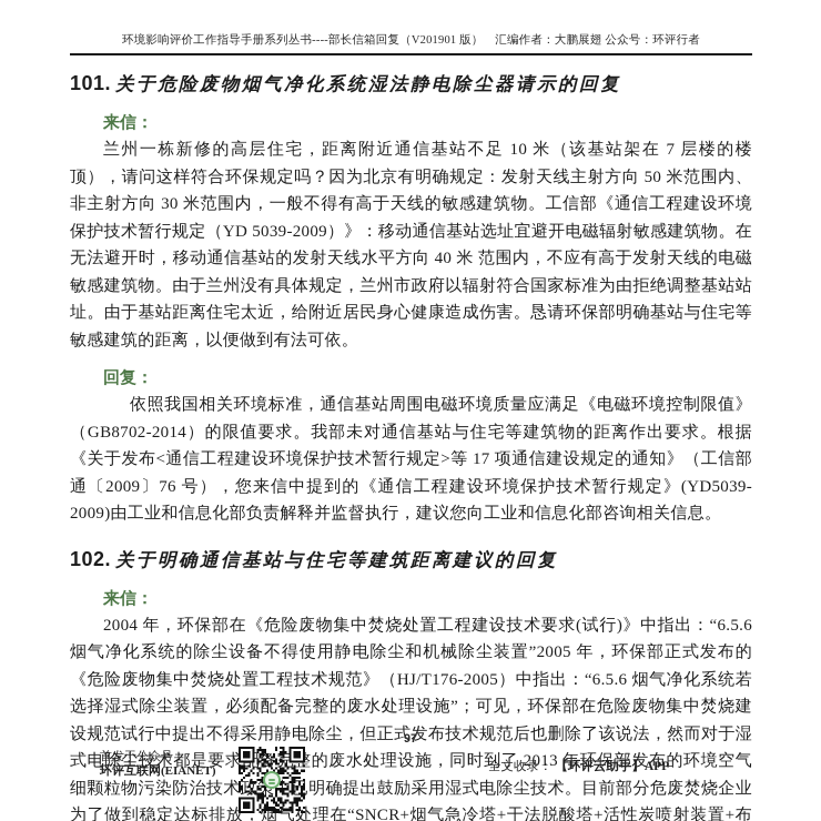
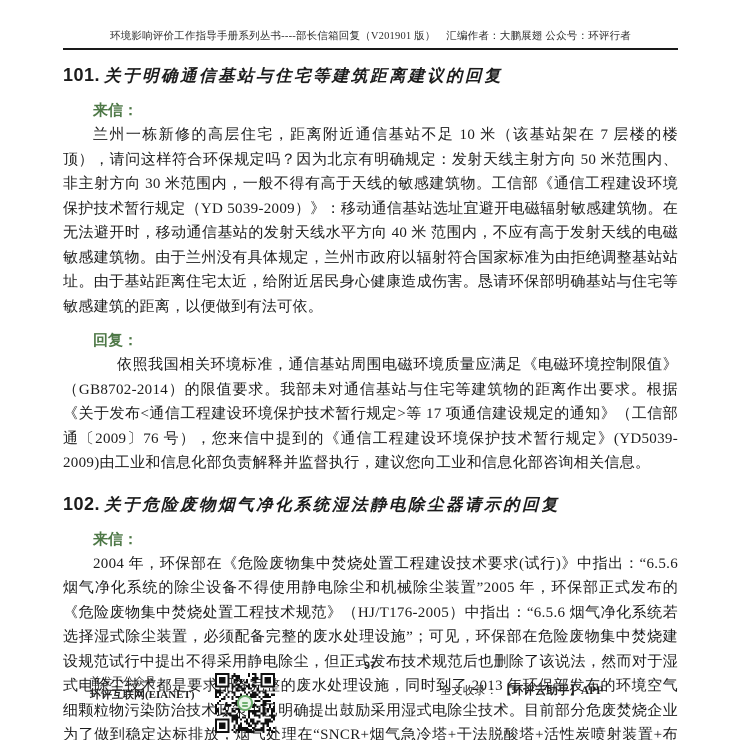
  环境影响评价工作指导手册系列丛书----部长信箱回复（V201901 版） 汇编作者：大鹏展翅 公众号：环评行者
- 101. 关于危险废物烟气净化系统湿法静电除尘器请示的回复
+ 101. 关于明确通信基站与住宅等建筑距离建议的回复
  来信：
  兰州一栋新修的高层住宅，距离附近通信基站不足 10 米（该基站架在 7 层楼的楼顶），请问这样符合环保规定吗？因为北京有明确规定：发射天线主射方向 50 米范围内、非主射方向 30 米范围内，一般不得有高于天线的敏感建筑物。工信部《通信工程建设环境保护技术暂行规定（YD 5039-2009）》：移动通信基站选址宜避开电磁辐射敏感建筑物。在无法避开时，移动通信基站的发射天线水平方向 40 米 范围内，不应有高于发射天线的电磁敏感建筑物。由于兰州没有具体规定，兰州市政府以辐射符合国家标准为由拒绝调整基站站址。由于基站距离住宅太近，给附近居民身心健康造成伤害。恳请环保部明确基站与住宅等敏感建筑的距离，以便做到有法可依。
  回复：
  依照我国相关环境标准，通信基站周围电磁环境质量应满足《电磁环境控制限值》（GB8702-2014）的限值要求。我部未对通信基站与住宅等建筑物的距离作出要求。根据《关于发布<通信工程建设环境保护技术暂行规定>等 17 项通信建设规定的通知》（工信部通〔2009〕76 号），您来信中提到的《通信工程建设环境保护技术暂行规定》(YD5039-2009)由工业和信息化部负责解释并监督执行，建议您向工业和信息化部咨询相关信息。
- 102. 关于明确通信基站与住宅等建筑距离建议的回复
+ 102. 关于危险废物烟气净化系统湿法静电除尘器请示的回复
  来信：
  2004 年，环保部在《危险废物集中焚烧处置工程建设技术要求(试行)》中指出：“6.5.6 烟气净化系统的除尘设备不得使用静电除尘和机械除尘装置”2005 年，环保部正式发布的《危险废物集中焚烧处置工程技术规范》（HJ/T176-2005）中指出：“6.5.6 烟气净化系统若选择湿式除尘装置，必须配备完整的废水处理设施”；可见，环保部在危险废物集中焚烧建设规范试行中提出不得采用静电除尘，但正式发布技术规范后也删除了该说法，然而对于湿式电除尘技术都是要求完的废水处理设施，同时到了 2013 年环保部发布的环境空气细颗粒物污染防治技术政策已明确提出鼓励采用湿式电除尘技术。目前部分危废焚烧企业为了做到稳定达标排放，烟气处理在“SNCR+烟气急冷塔+干法脱酸塔+活性炭喷射装置+布
  97
  首发于公众号：
  环评互联网(EIANET)
  全文收录： 【环评云助手】APP
